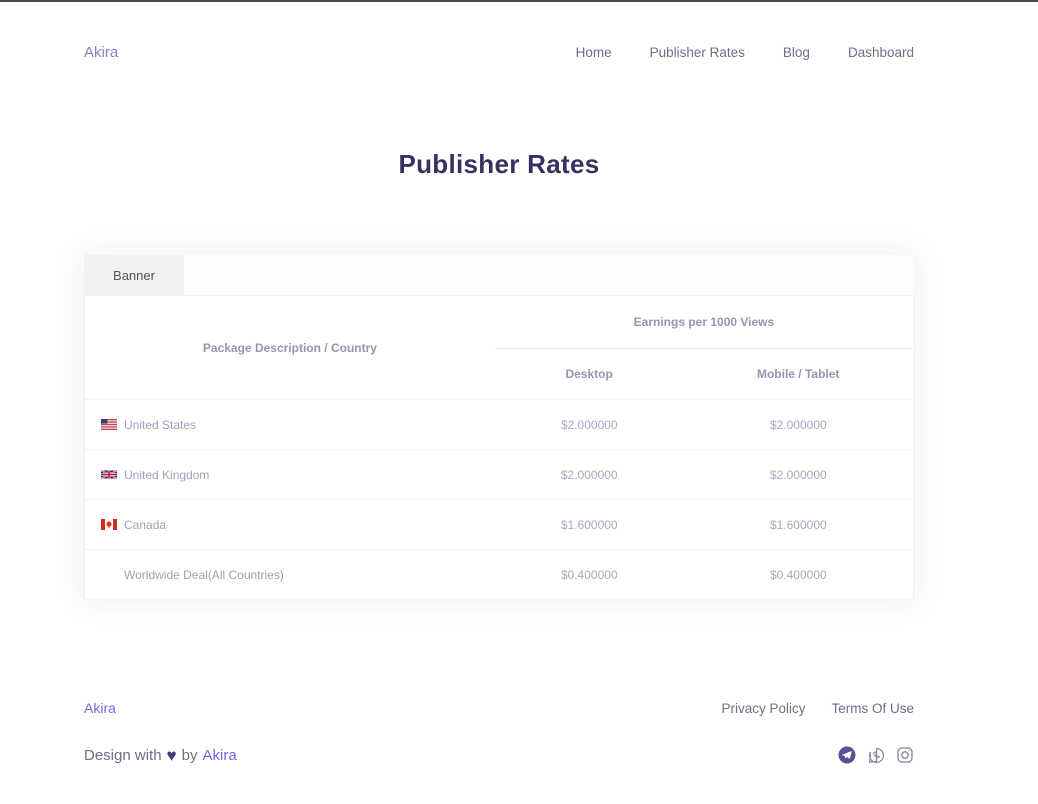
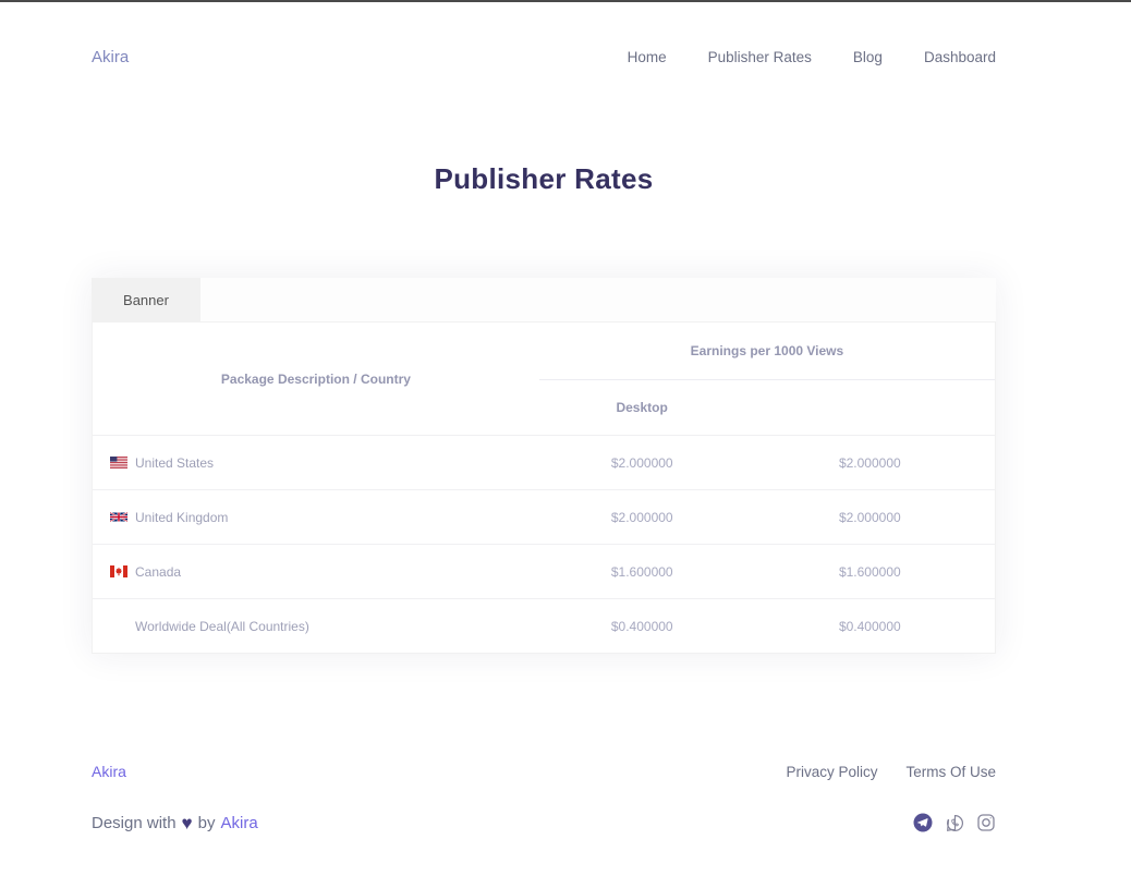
  Akira
  Home
  Publisher Rates
  Blog
  Dashboard
  Publisher Rates
  Banner
  Package Description / Country
  Earnings per 1000 Views
  Desktop
- Mobile / Tablet
  United States
  $2.000000
  $2.000000
  United Kingdom
  $2.000000
  $2.000000
  Canada
  $1.600000
  $1.600000
  Worldwide Deal(All Countries)
  $0.400000
  $0.400000
  Akira
  Privacy Policy
  Terms Of Use
  Design with
  ♥
  by
  Akira
